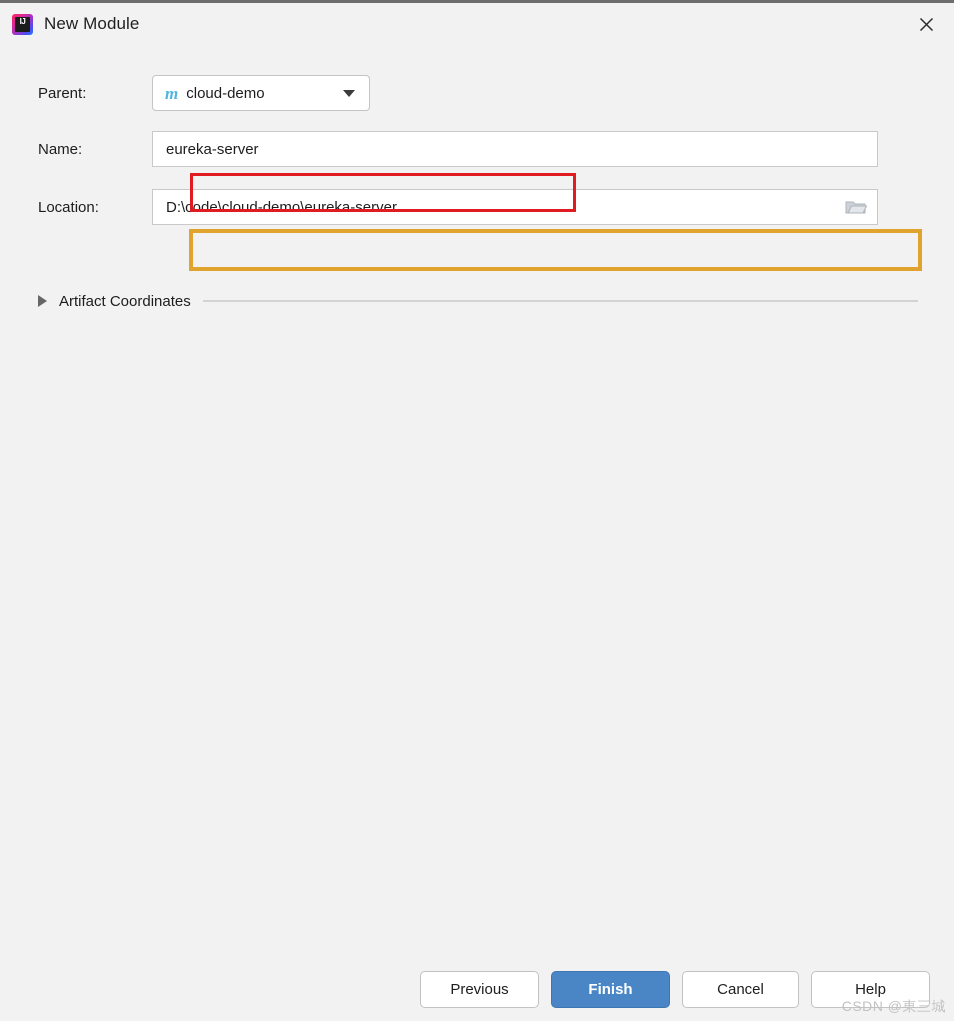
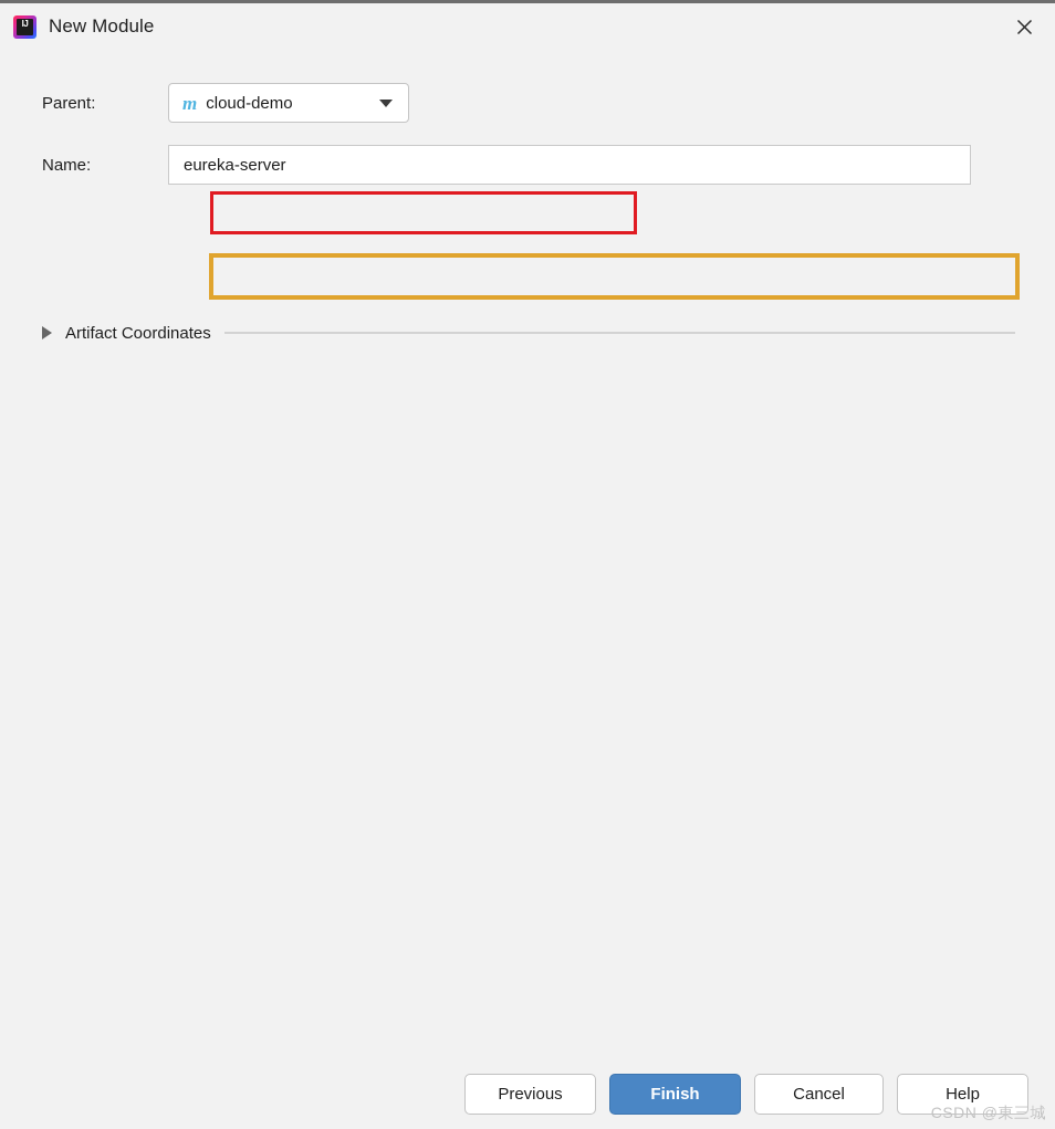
  IJ
  New Module
  Parent:
  m
  cloud-demo
  Name:
  eureka-server
- Location:
- D:\code\cloud-demo\eureka-server
  Artifact Coordinates
  Previous
  Finish
  Cancel
  Help
  CSDN @東三城
